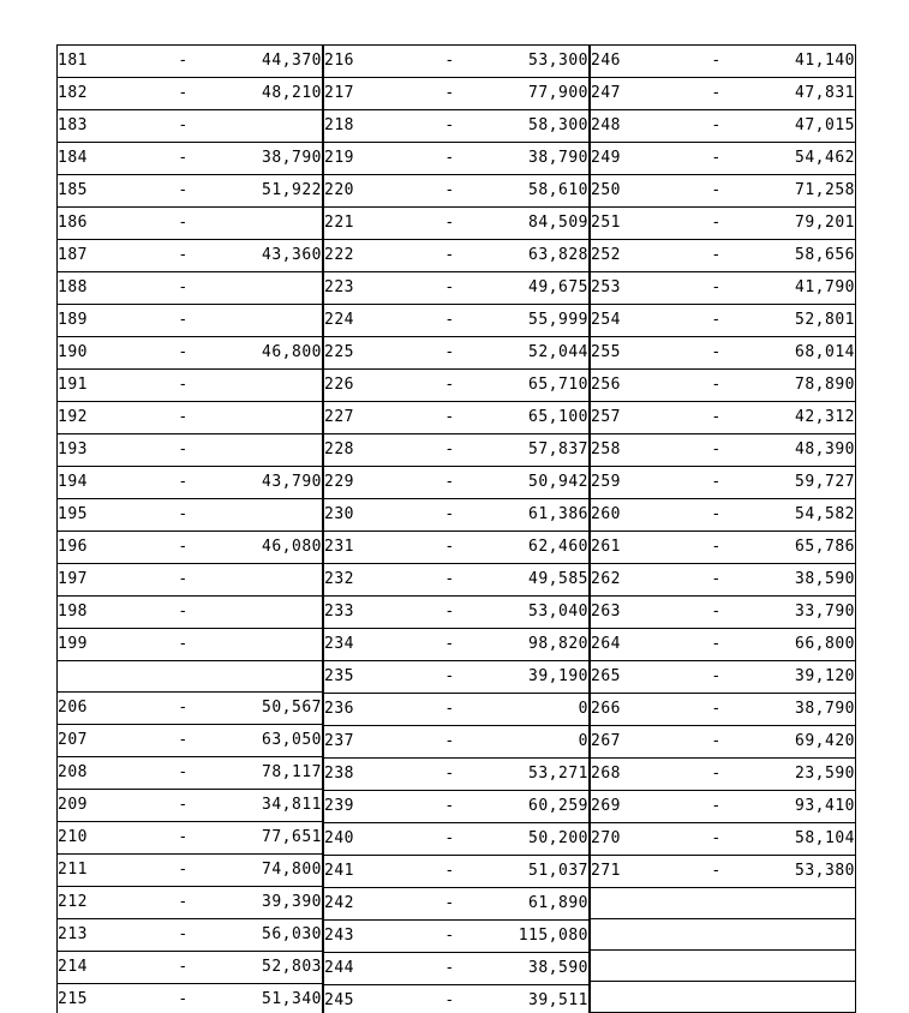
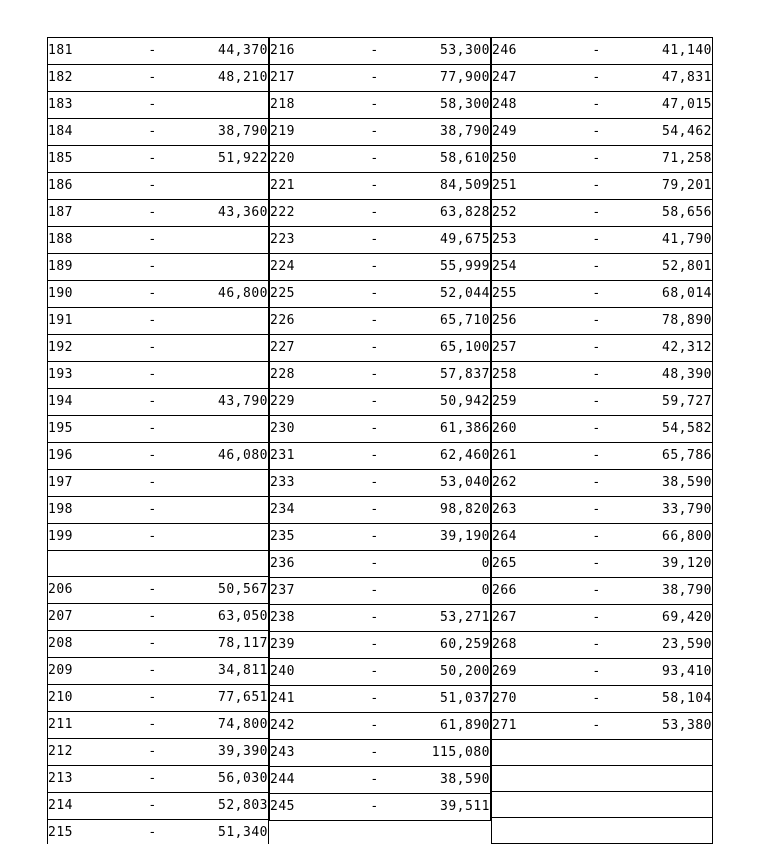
  181	-	44,370
  182	-	48,210
  183	-
  184	-	38,790
  185	-	51,922
  186	-
  187	-	43,360
  188	-
  189	-
  190	-	46,800
  191	-
  192	-
  193	-
  194	-	43,790
  195	-
  196	-	46,080
  197	-
  198	-
  199	-
  206	-	50,567
  207	-	63,050
  208	-	78,117
  209	-	34,811
  210	-	77,651
  211	-	74,800
  212	-	39,390
  213	-	56,030
  214	-	52,803
  215	-	51,340
  216	-	53,300
  217	-	77,900
  218	-	58,300
  219	-	38,790
  220	-	58,610
  221	-	84,509
  222	-	63,828
  223	-	49,675
  224	-	55,999
  225	-	52,044
  226	-	65,710
  227	-	65,100
  228	-	57,837
  229	-	50,942
  230	-	61,386
  231	-	62,460
- 232	-	49,585
  233	-	53,040
  234	-	98,820
  235	-	39,190
  236	-	0
  237	-	0
  238	-	53,271
  239	-	60,259
  240	-	50,200
  241	-	51,037
  242	-	61,890
  243	-	115,080
  244	-	38,590
  245	-	39,511
  246	-	41,140
  247	-	47,831
  248	-	47,015
  249	-	54,462
  250	-	71,258
  251	-	79,201
  252	-	58,656
  253	-	41,790
  254	-	52,801
  255	-	68,014
  256	-	78,890
  257	-	42,312
  258	-	48,390
  259	-	59,727
  260	-	54,582
  261	-	65,786
  262	-	38,590
  263	-	33,790
  264	-	66,800
  265	-	39,120
  266	-	38,790
  267	-	69,420
  268	-	23,590
  269	-	93,410
  270	-	58,104
  271	-	53,380
